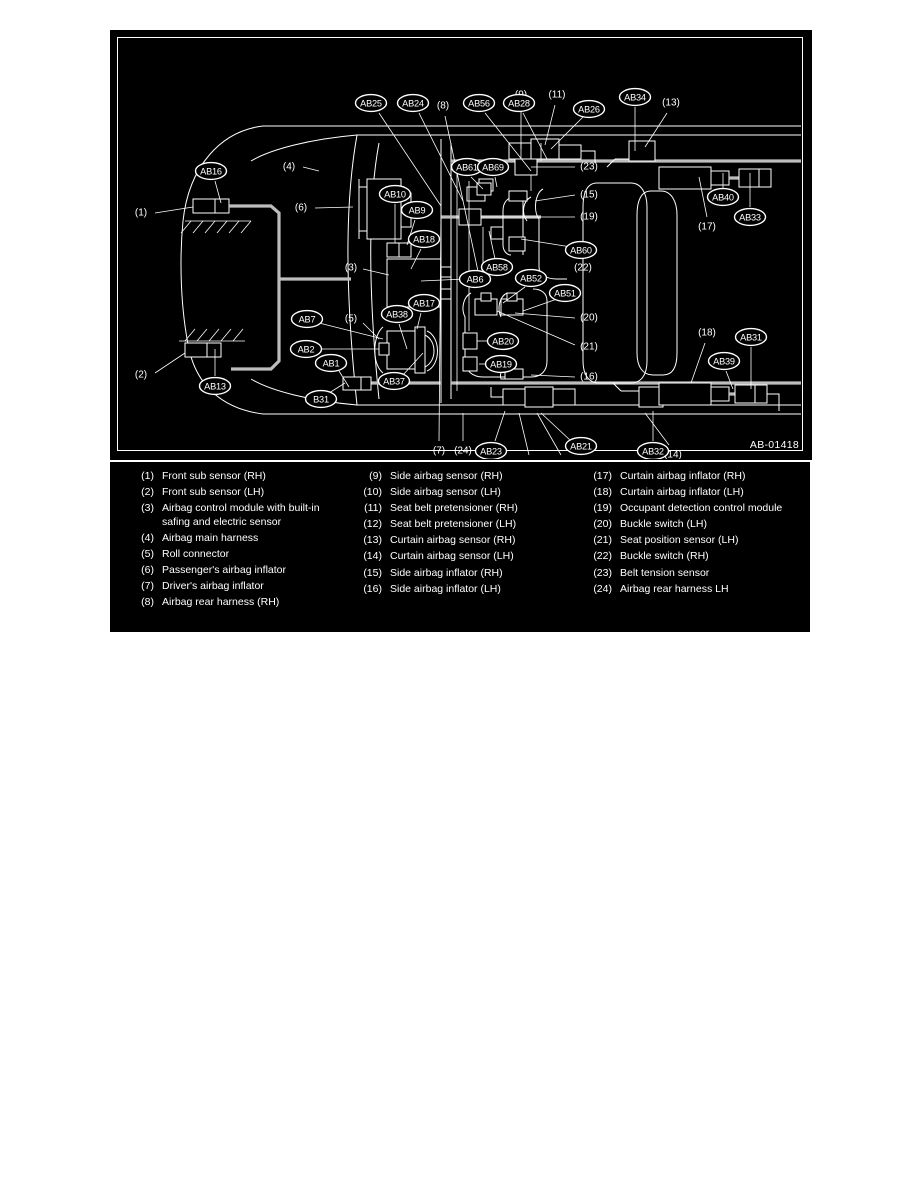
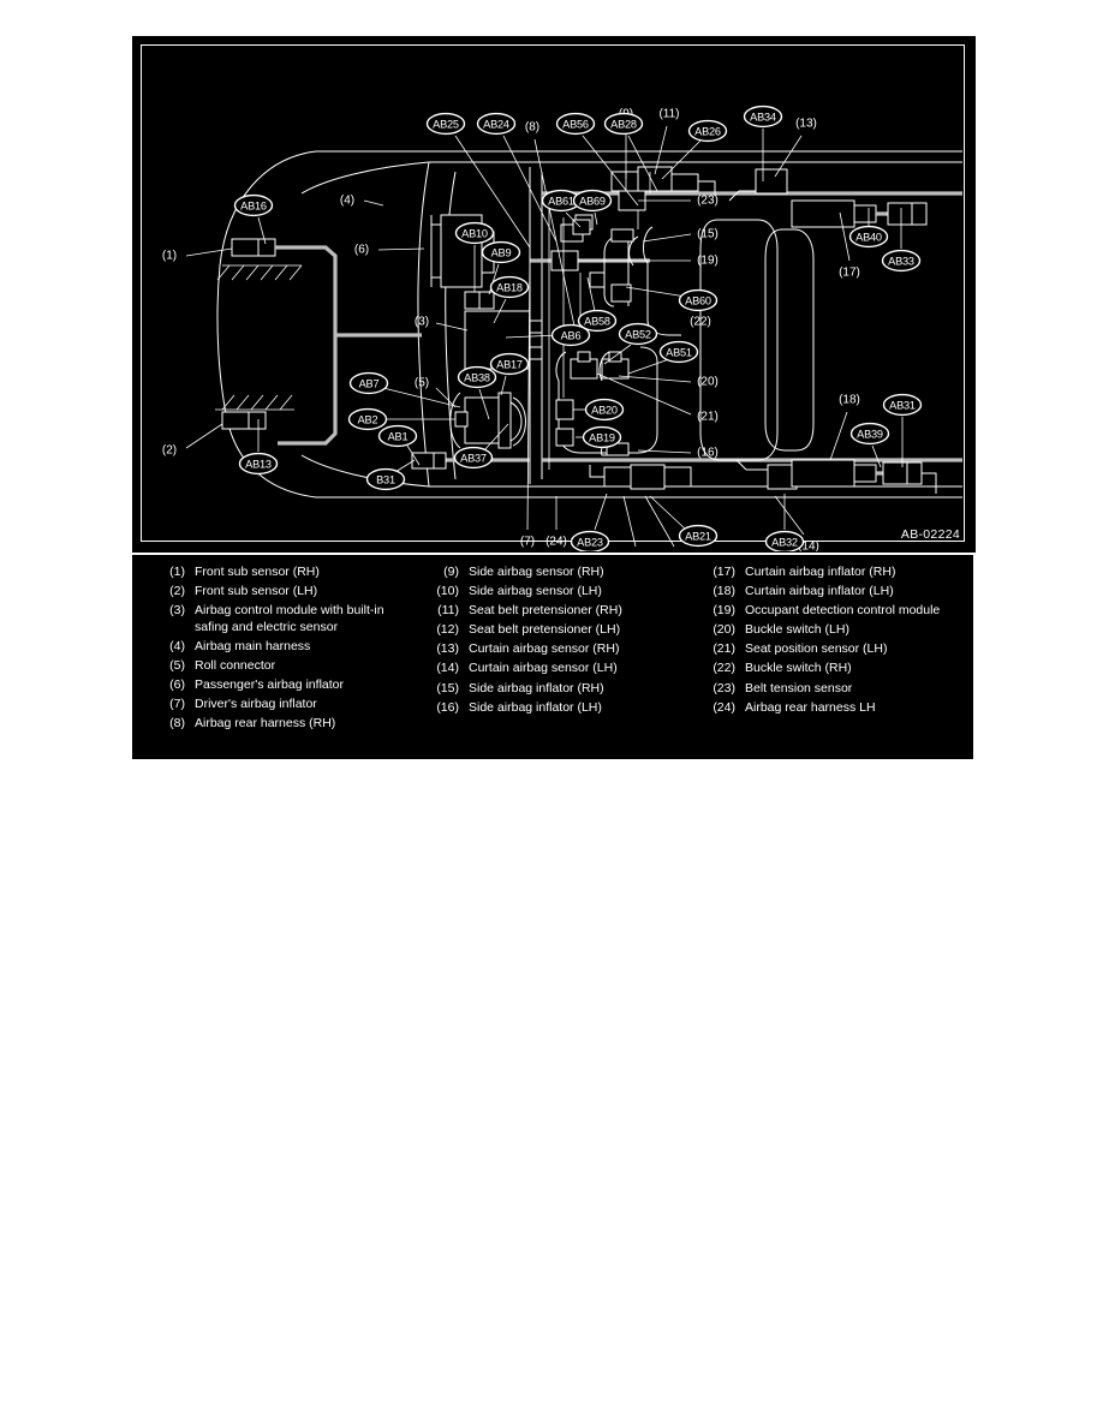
  (1)
  (2)
  (3)
  (4)
  (5)
  (6)
  (7)
  (8)
  (11)
  (13)
  14)
  (15)
  (16)
  (17)
  (18)
  (19)
  (20)
  (21)
  (22)
  (23)
  (24)
  AB25
  AB24
  AB56
  AB28
  AB26
  AB34
  AB16
  AB61
  AB69
  AB10
  AB9
  AB18
  AB40
  AB33
  AB60
  AB58
  AB6
  AB52
  AB51
  AB17
  AB38
  AB7
  AB2
  AB1
  AB20
  AB19
  AB37
  B31
  AB13
  AB31
  AB39
  AB23
  AB21
  AB32
- AB-01418
+ AB-02224
  (1)
  Front sub sensor (RH)
  (2)
  Front sub sensor (LH)
  (3)
  Airbag control module with built-in safing and electric sensor
  (4)
  Airbag main harness
  (5)
  Roll connector
  (6)
  Passenger's airbag inflator
  (7)
  Driver's airbag inflator
  (8)
  Airbag rear harness (RH)
  (9)
  Side airbag sensor (RH)
  (10)
  Side airbag sensor (LH)
  (11)
  Seat belt pretensioner (RH)
  (12)
  Seat belt pretensioner (LH)
  (13)
  Curtain airbag sensor (RH)
  (14)
  Curtain airbag sensor (LH)
  (15)
  Side airbag inflator (RH)
  (16)
  Side airbag inflator (LH)
  (17)
  Curtain airbag inflator (RH)
  (18)
  Curtain airbag inflator (LH)
  (19)
  Occupant detection control module
  (20)
  Buckle switch (LH)
  (21)
  Seat position sensor (LH)
  (22)
  Buckle switch (RH)
  (23)
  Belt tension sensor
  (24)
  Airbag rear harness LH
